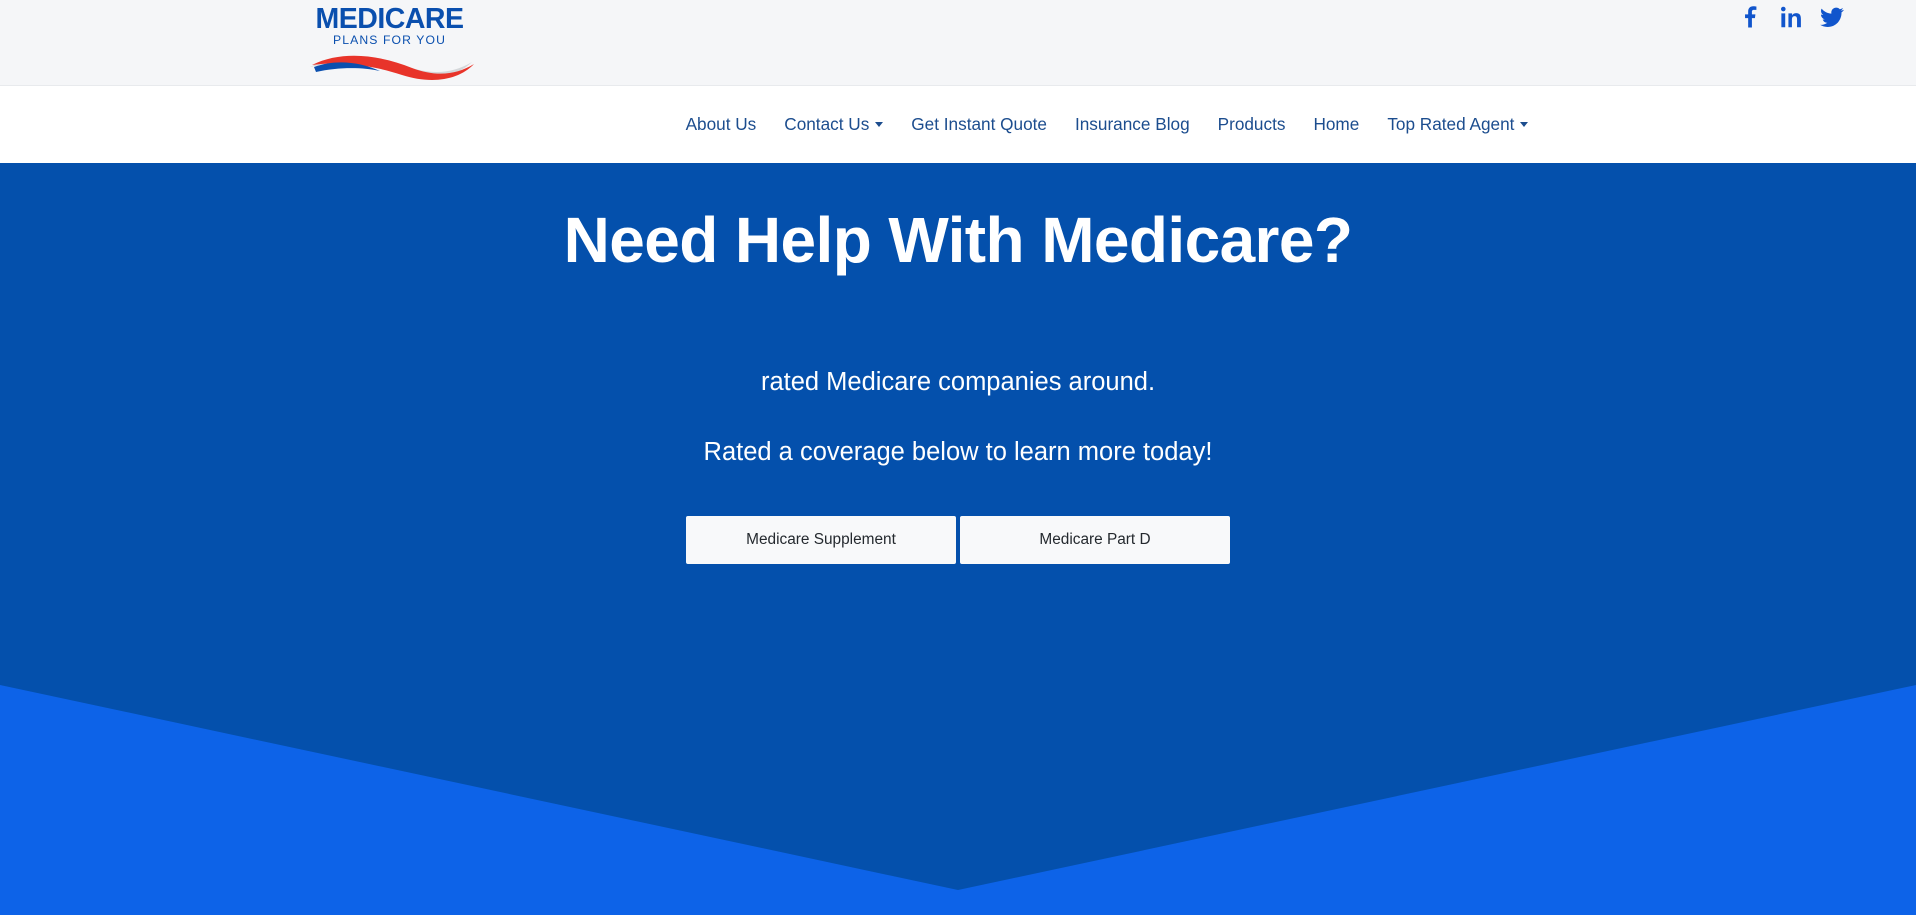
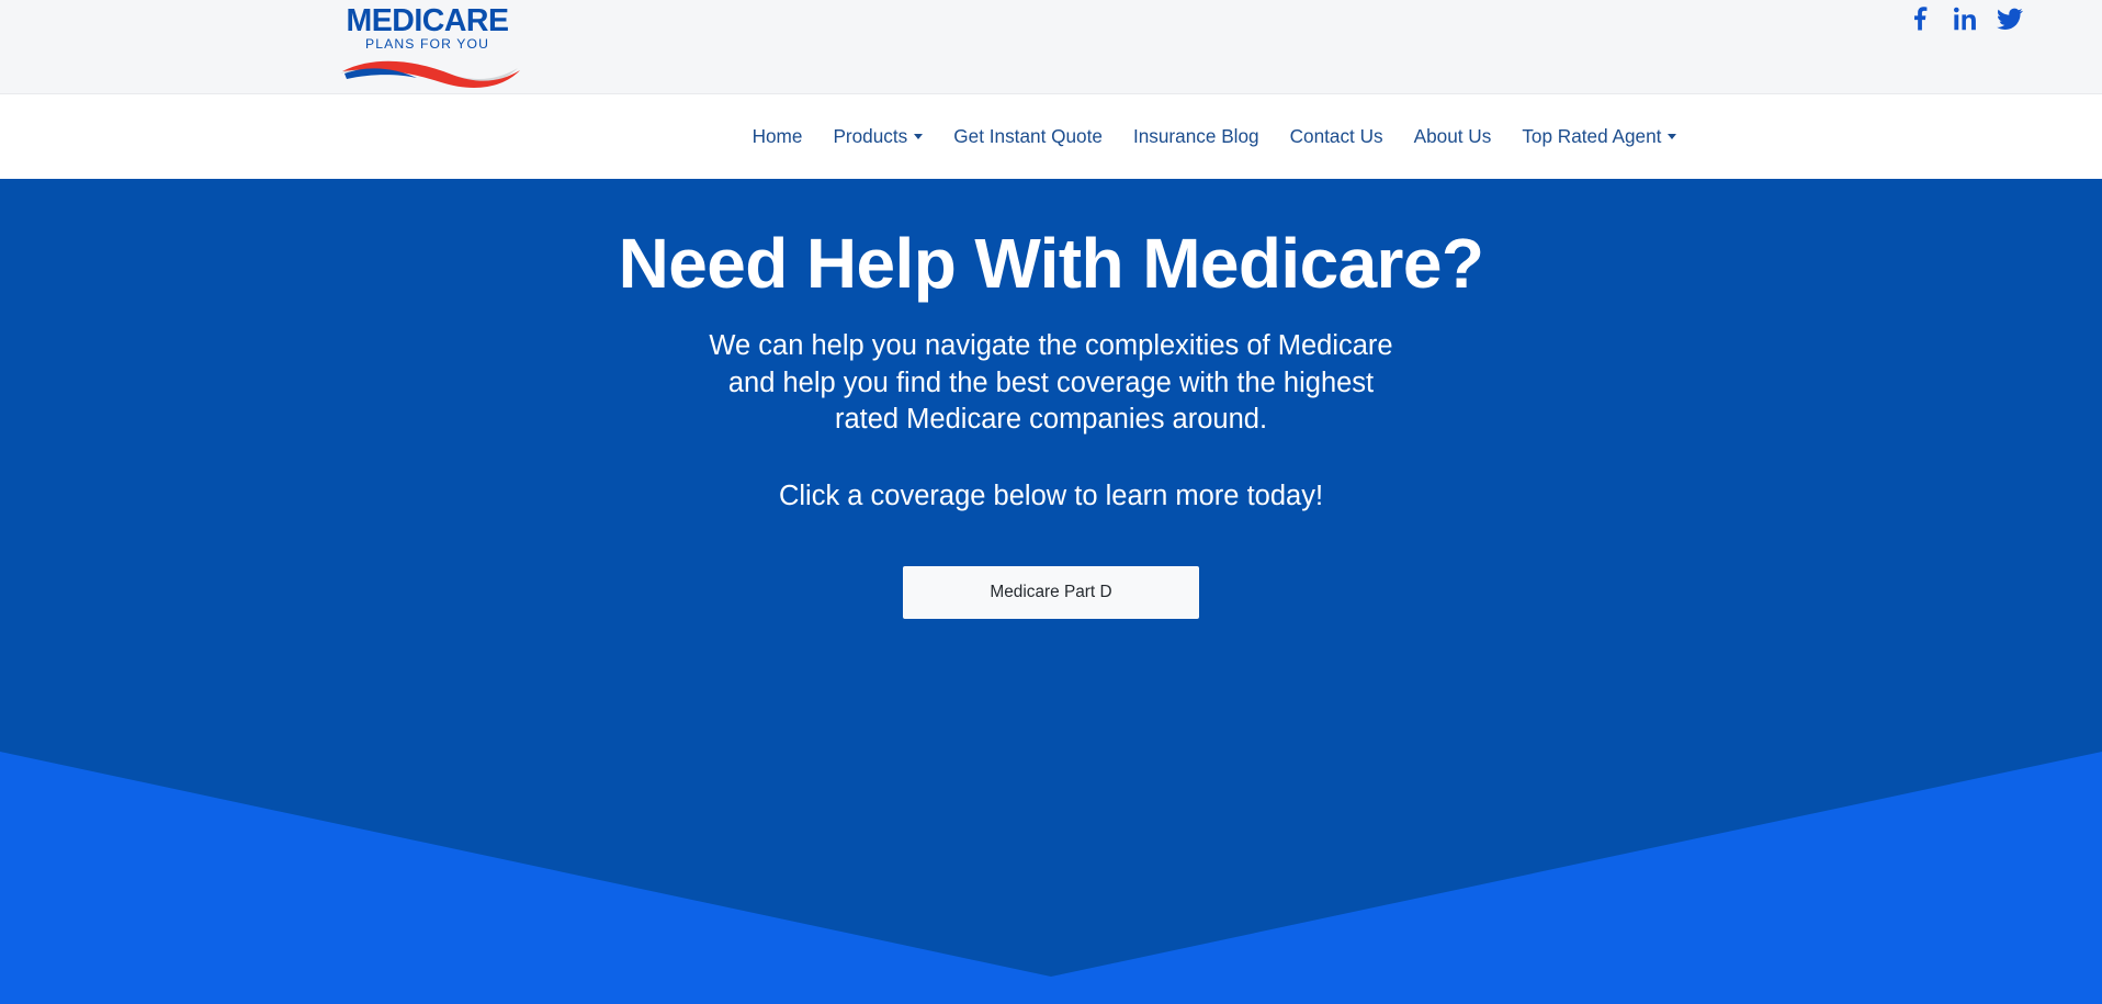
  MEDICARE
  PLANS FOR YOU
- About Us
+ Home
- Contact Us
+ Products
  Get Instant Quote
  Insurance Blog
- Products
+ Contact Us
- Home
+ About Us
  Top Rated Agent
  Need Help With Medicare?
+ We can help you navigate the complexities of Medicare
+ and help you find the best coverage with the highest
  rated Medicare companies around.
- Rated a coverage below to learn more today!
+ Click a coverage below to learn more today!
- Medicare Supplement
  Medicare Part D
